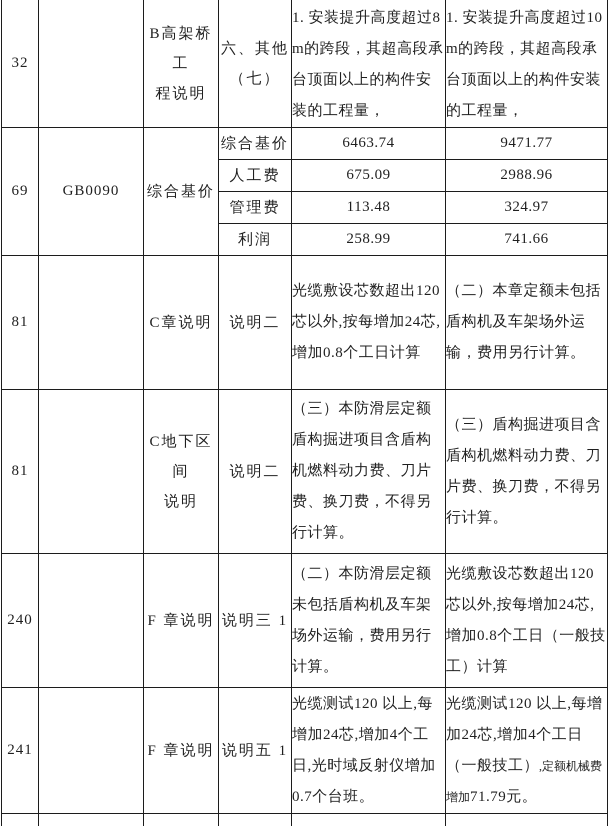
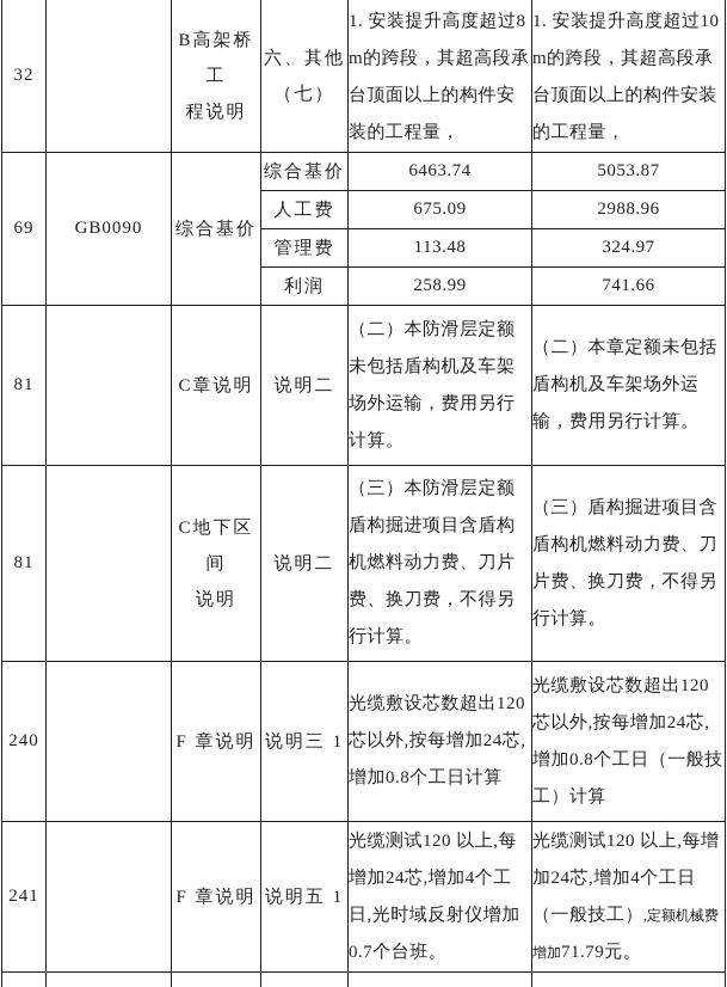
  32		B高架桥工 程说明	六、其他 （七）	1. 安装提升高度超过8m的跨段，其超高段承台顶面以上的构件安装的工程量，	1. 安装提升高度超过10m的跨段，其超高段承台顶面以上的构件安装的工程量，
- 69	GB0090	综合基价	综合基价	6463.74	9471.77
+ 69	GB0090	综合基价	综合基价	6463.74	5053.87
  人工费	675.09	2988.96
  管理费	113.48	324.97
  利润	258.99	741.66
- 81		C章说明	说明二	光缆敷设芯数超出120芯以外,按每增加24芯,增加0.8个工日计算	（二）本章定额未包括盾构机及车架场外运输，费用另行计算。
+ 81		C章说明	说明二	（二）本防滑层定额未包括盾构机及车架场外运输，费用另行计算。	（二）本章定额未包括盾构机及车架场外运输，费用另行计算。
  81		C地下区间 说明	说明二	（三）本防滑层定额盾构掘进项目含盾构机燃料动力费、刀片费、换刀费，不得另行计算。	（三）盾构掘进项目含盾构机燃料动力费、刀片费、换刀费，不得另行计算。
- 240		F 章说明	说明三 1	（二）本防滑层定额未包括盾构机及车架场外运输，费用另行计算。	光缆敷设芯数超出120芯以外,按每增加24芯,增加0.8个工日（一般技工）计算
+ 240		F 章说明	说明三 1	光缆敷设芯数超出120芯以外,按每增加24芯,增加0.8个工日计算	光缆敷设芯数超出120芯以外,按每增加24芯,增加0.8个工日（一般技工）计算
  241		F 章说明	说明五 1	光缆测试120 以上,每增加24芯,增加4个工日,光时域反射仪增加0.7个台班。	光缆测试120 以上,每增加24芯,增加4个工日（一般技工）,定额机械费增加71.79元。
